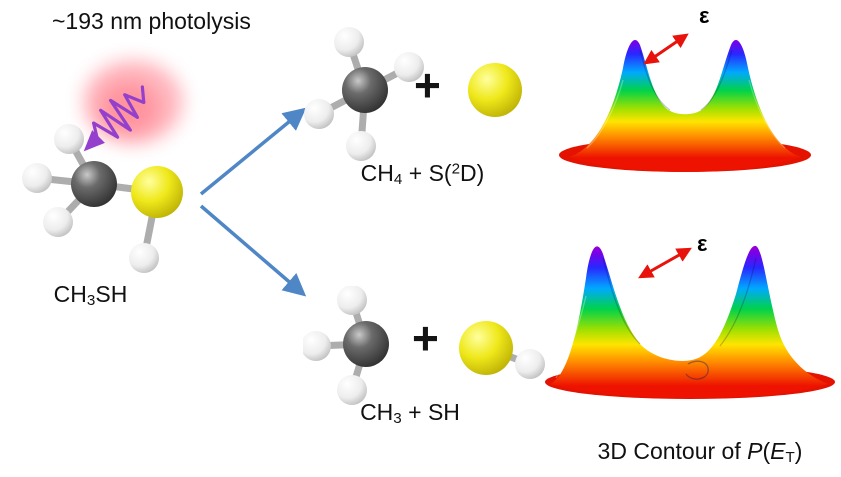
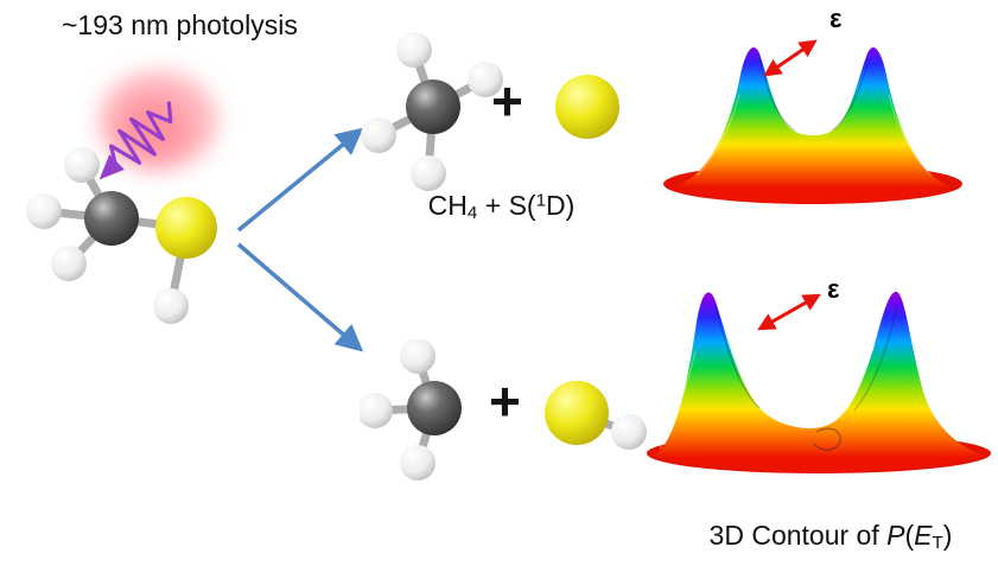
  ~193 nm photolysis
- CH3SH
  +
- CH4 + S(2D)
+ CH4 + S(1D)
  +
- CH3 + SH
  ε
  ε
  3D Contour of P(ET)
